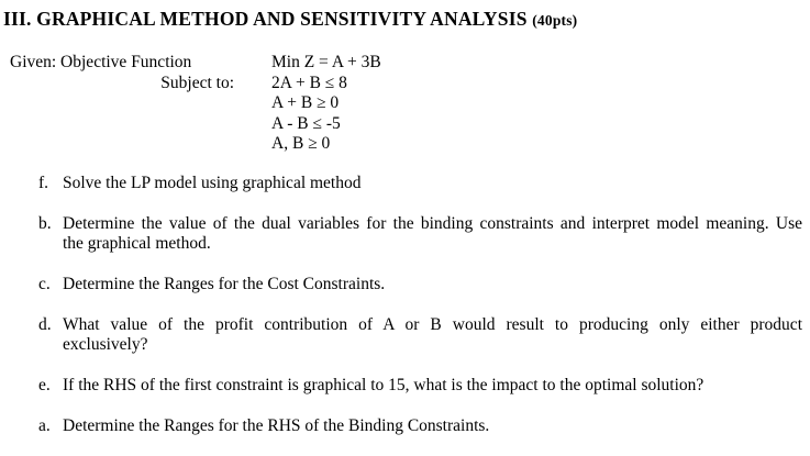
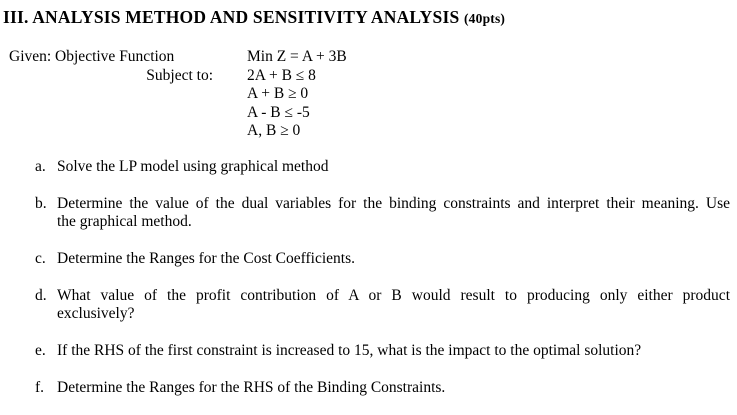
- III. GRAPHICAL METHOD AND SENSITIVITY ANALYSIS (40pts)
+ III. ANALYSIS METHOD AND SENSITIVITY ANALYSIS (40pts)
  Given: Objective Function
  Subject to:
  Min Z = A + 3B
  2A + B ≤ 8
  A + B ≥ 0
  A - B ≤ -5
  A, B ≥ 0
- f.
+ a.
  Solve the LP model using graphical method
  b.
- Determine the value of the dual variables for the binding constraints and interpret model meaning. Use
+ Determine the value of the dual variables for the binding constraints and interpret their meaning. Use
  the graphical method.
  c.
- Determine the Ranges for the Cost Constraints.
+ Determine the Ranges for the Cost Coefficients.
  d.
  What value of the profit contribution of A or B would result to producing only either product
  exclusively?
  e.
- If the RHS of the first constraint is graphical to 15, what is the impact to the optimal solution?
+ If the RHS of the first constraint is increased to 15, what is the impact to the optimal solution?
- a.
+ f.
  Determine the Ranges for the RHS of the Binding Constraints.
